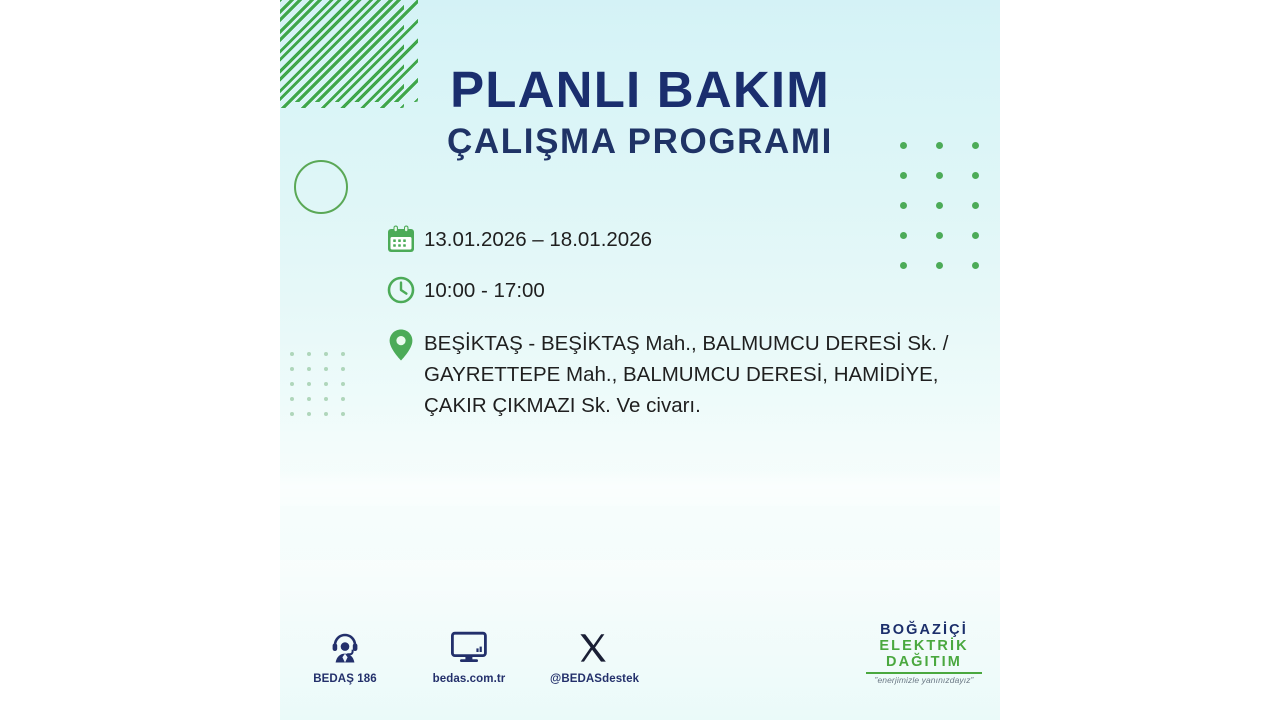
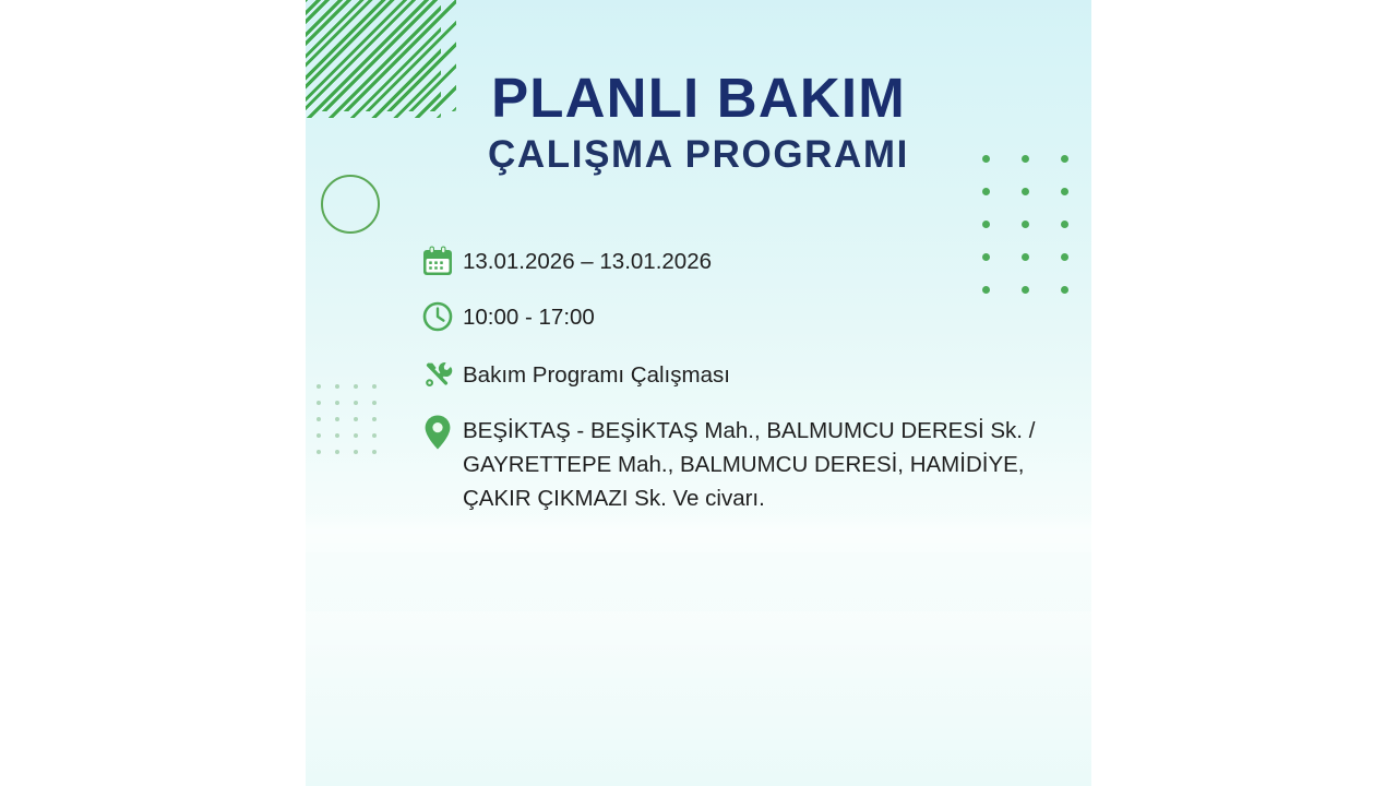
  PLANLI BAKIM
  ÇALIŞMA PROGRAMI
- 13.01.2026 – 18.01.2026
+ 13.01.2026 – 13.01.2026
  10:00 - 17:00
+ Bakım Programı Çalışması
  BEŞİKTAŞ - BEŞİKTAŞ Mah., BALMUMCU DERESİ Sk. / GAYRETTEPE Mah., BALMUMCU DERESİ, HAMİDİYE, ÇAKIR ÇIKMAZI Sk. Ve civarı.
- BEDAŞ 186
- bedas.com.tr
- @BEDASdestek
- BOĞAZİÇİ
- ELEKTRİK
- DAĞITIM
- ”enerjimizle yanınızdayız”
